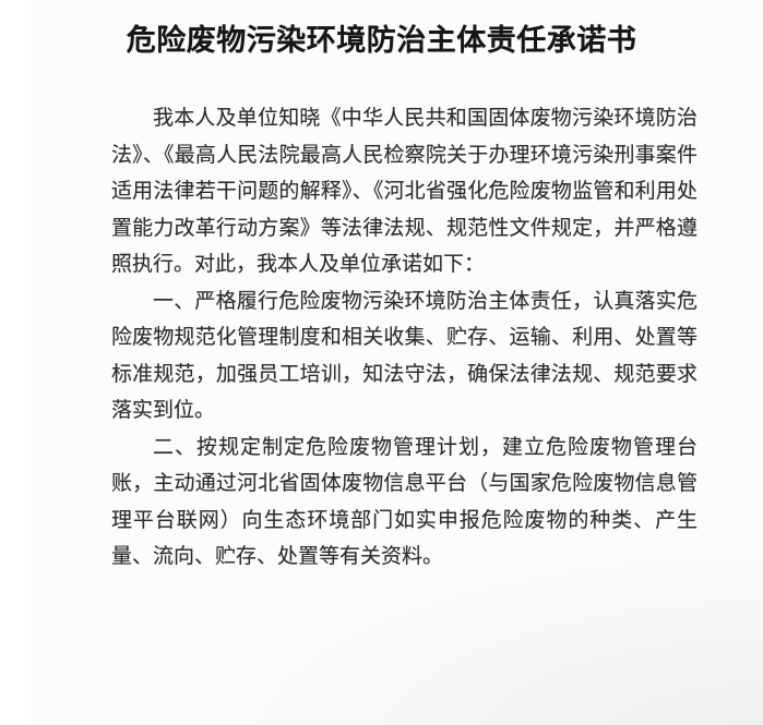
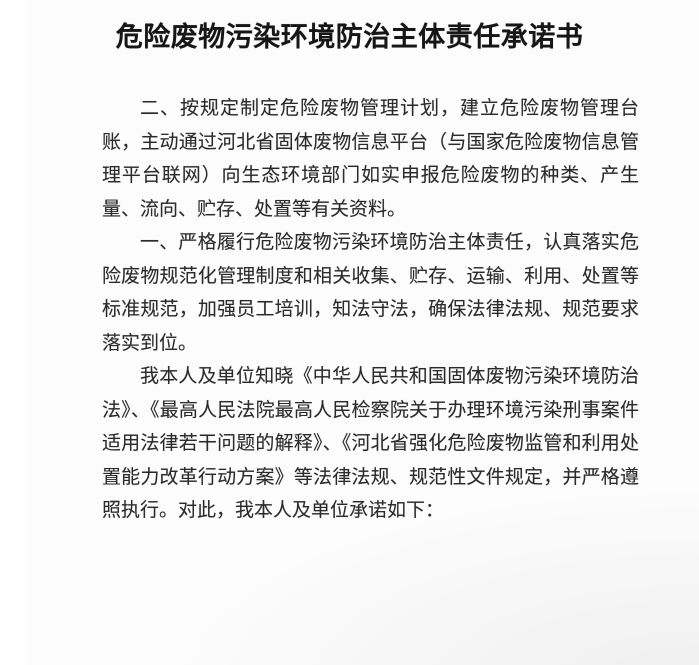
  危险废物污染环境防治主体责任承诺书
- 我本人及单位知晓《中华人民共和国固体废物污染环境防治法》、《最高人民法院最高人民检察院关于办理环境污染刑事案件适用法律若干问题的解释》、《河北省强化危险废物监管和利用处置能力改革行动方案》等法律法规、规范性文件规定，并严格遵照执行。对此，我本人及单位承诺如下：
+ 二、按规定制定危险废物管理计划，建立危险废物管理台账，主动通过河北省固体废物信息平台（与国家危险废物信息管理平台联网）向生态环境部门如实申报危险废物的种类、产生量、流向、贮存、处置等有关资料。
  一、严格履行危险废物污染环境防治主体责任，认真落实危险废物规范化管理制度和相关收集、贮存、运输、利用、处置等标准规范，加强员工培训，知法守法，确保法律法规、规范要求落实到位。
- 二、按规定制定危险废物管理计划，建立危险废物管理台账，主动通过河北省固体废物信息平台（与国家危险废物信息管理平台联网）向生态环境部门如实申报危险废物的种类、产生量、流向、贮存、处置等有关资料。
+ 我本人及单位知晓《中华人民共和国固体废物污染环境防治法》、《最高人民法院最高人民检察院关于办理环境污染刑事案件适用法律若干问题的解释》、《河北省强化危险废物监管和利用处置能力改革行动方案》等法律法规、规范性文件规定，并严格遵照执行。对此，我本人及单位承诺如下：
